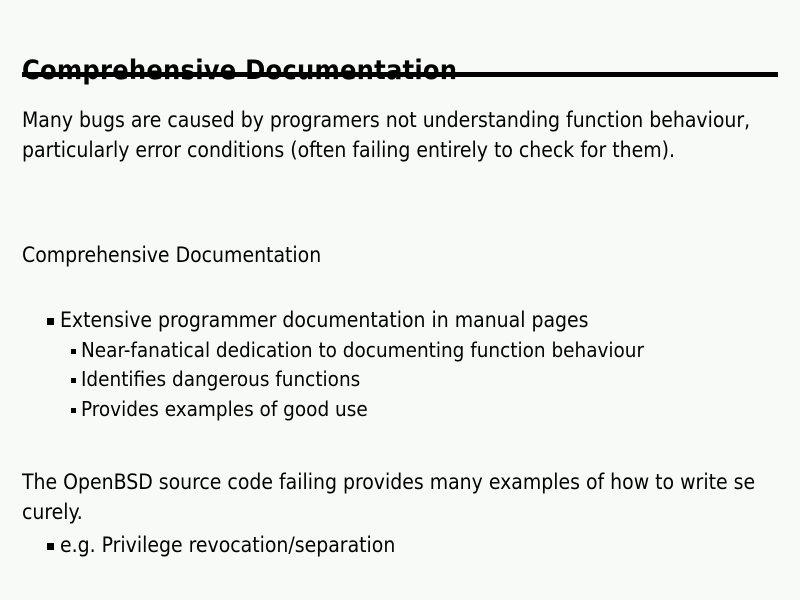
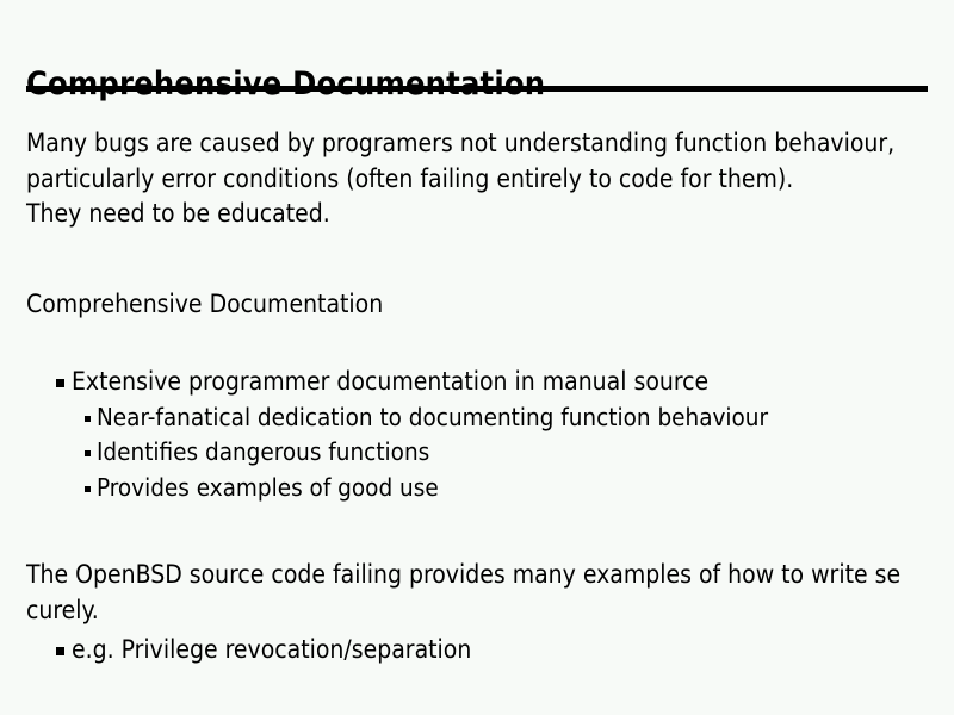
  Comprehensive Documentation
  Many bugs are caused by programers not understanding function behaviour,
- particularly error conditions (often failing entirely to check for them).
+ particularly error conditions (often failing entirely to code for them).
+ They need to be educated.
  Comprehensive Documentation
- Extensive programmer documentation in manual pages
+ Extensive programmer documentation in manual source
  Near-fanatical dedication to documenting function behaviour
  Identifies dangerous functions
  Provides examples of good use
  The OpenBSD source code failing provides many examples of how to write se
  curely.
  e.g. Privilege revocation/separation
